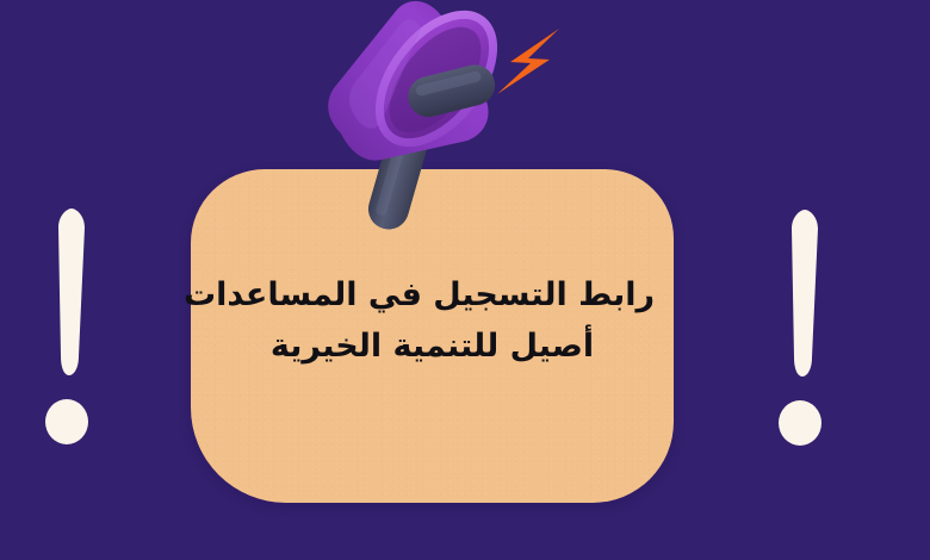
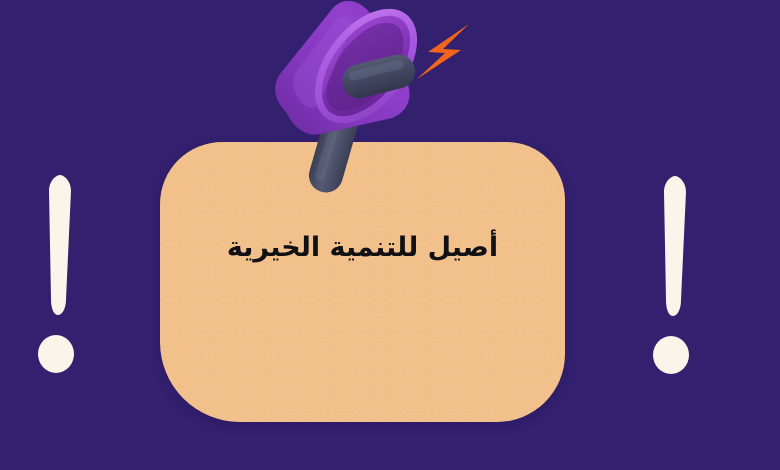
- رابط التسجيل في المساعدات
  أصيل للتنمية الخيرية
